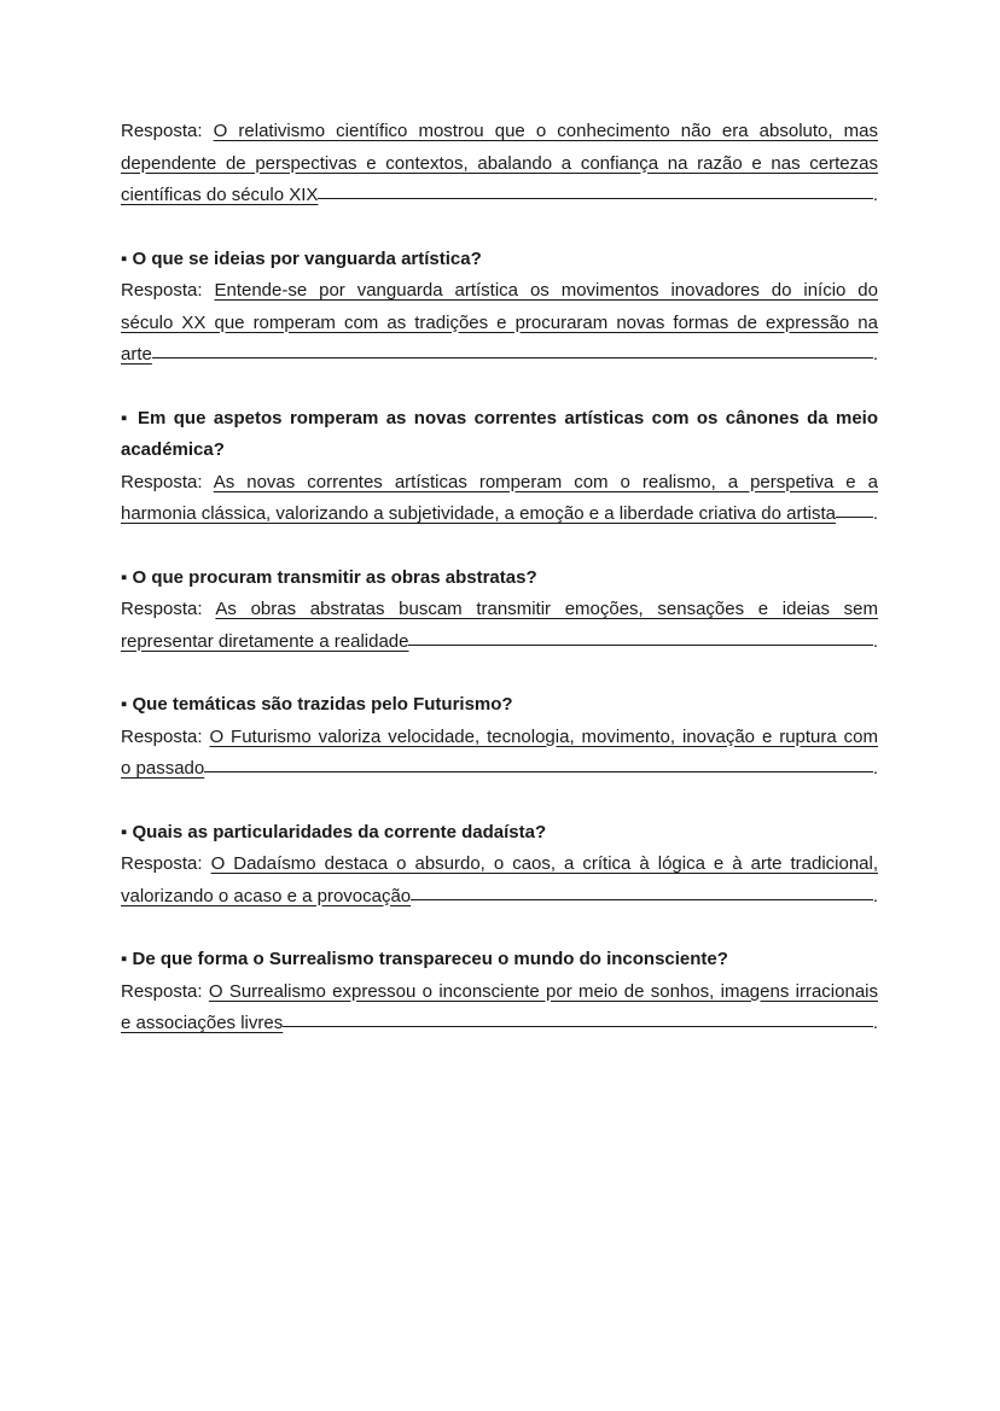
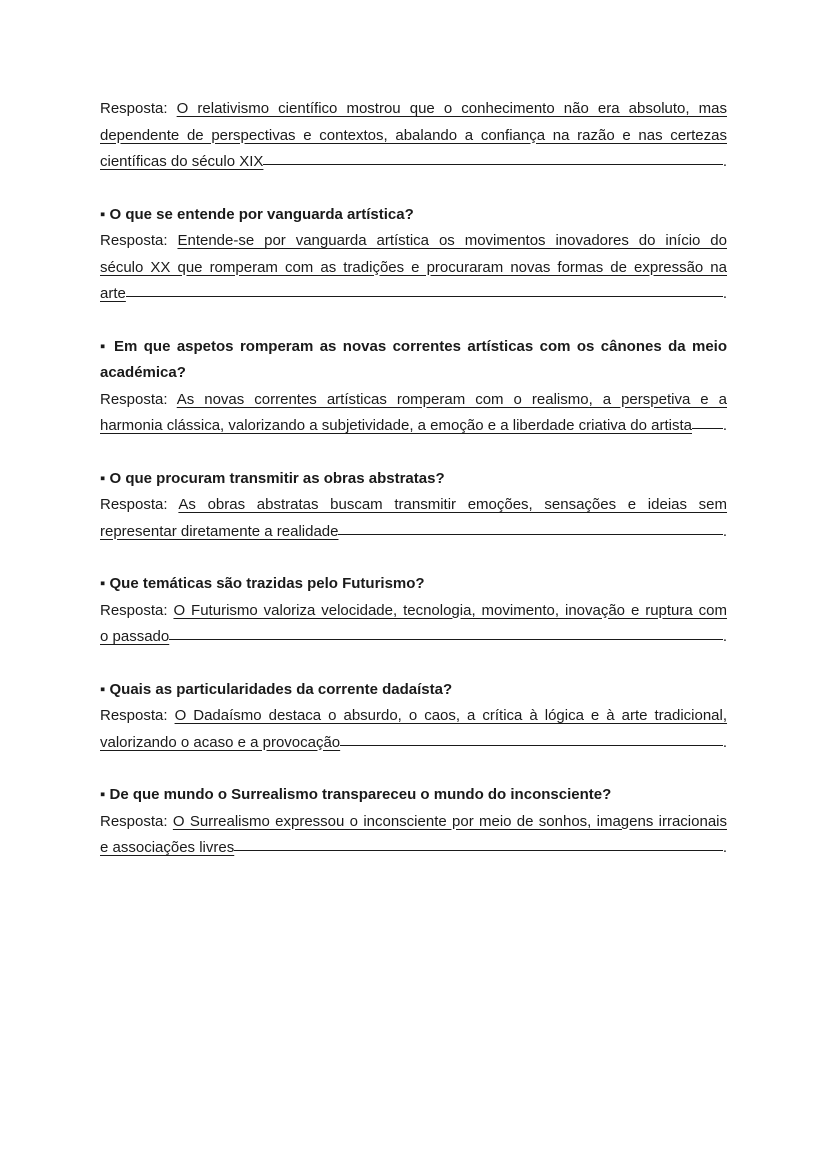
  Resposta: O relativismo científico mostrou que o conhecimento não era absoluto, mas
  dependente de perspectivas e contextos, abalando a confiança na razão e nas certezas
  científicas do século XIX
  .
- ▪ O que se ideias por vanguarda artística?
+ ▪ O que se entende por vanguarda artística?
  Resposta: Entende-se por vanguarda artística os movimentos inovadores do início do
  século XX que romperam com as tradições e procuraram novas formas de expressão na
  arte
  .
  ▪ Em que aspetos romperam as novas correntes artísticas com os cânones da meio académica?
  Resposta: As novas correntes artísticas romperam com o realismo, a perspetiva e a
  harmonia clássica, valorizando a subjetividade, a emoção e a liberdade criativa do artista
  .
  ▪ O que procuram transmitir as obras abstratas?
  Resposta: As obras abstratas buscam transmitir emoções, sensações e ideias sem
  representar diretamente a realidade
  .
  ▪ Que temáticas são trazidas pelo Futurismo?
  Resposta: O Futurismo valoriza velocidade, tecnologia, movimento, inovação e ruptura com
  o passado
  .
  ▪ Quais as particularidades da corrente dadaísta?
  Resposta: O Dadaísmo destaca o absurdo, o caos, a crítica à lógica e à arte tradicional,
  valorizando o acaso e a provocação
  .
- ▪ De que forma o Surrealismo transpareceu o mundo do inconsciente?
+ ▪ De que mundo o Surrealismo transpareceu o mundo do inconsciente?
  Resposta: O Surrealismo expressou o inconsciente por meio de sonhos, imagens irracionais
  e associações livres
  .
